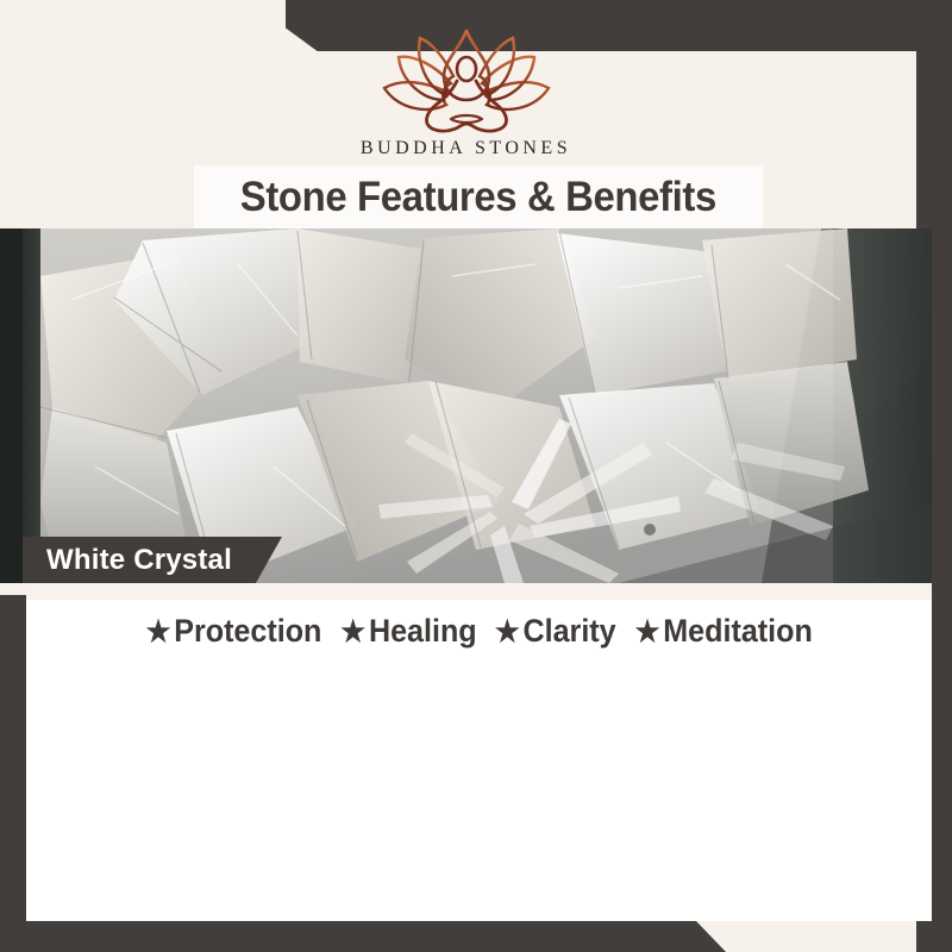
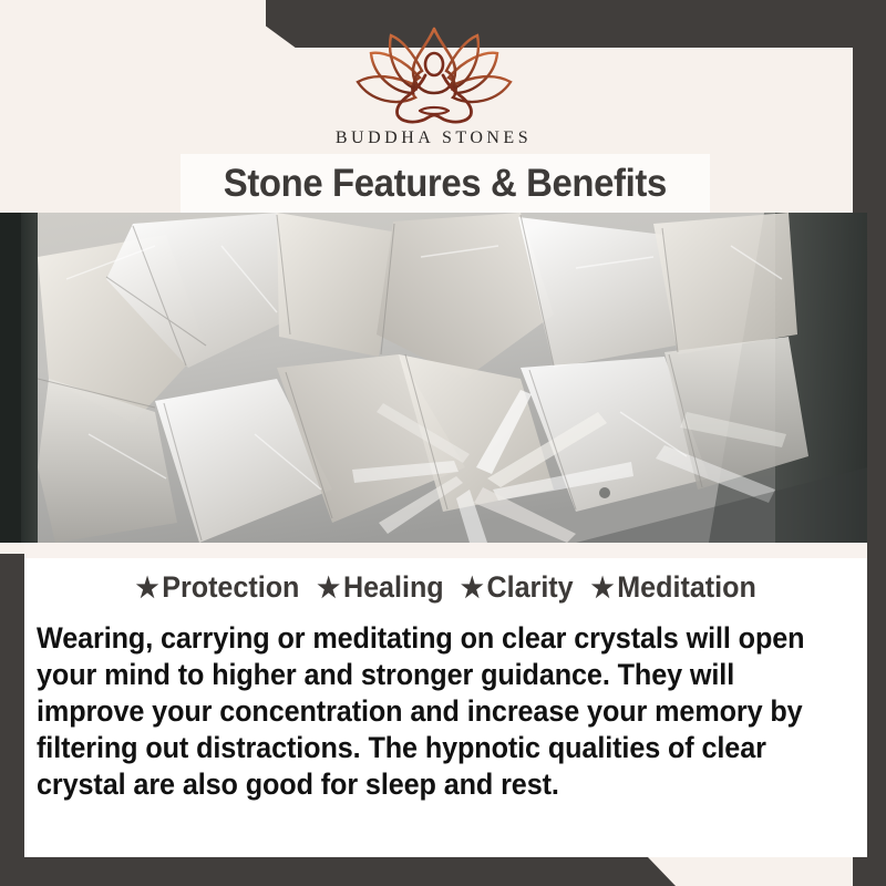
  BUDDHA STONES
  Stone Features & Benefits
- White Crystal
  ★Protection ★Healing ★Clarity ★Meditation
+ Wearing, carrying or meditating on clear crystals will open your mind to higher and stronger guidance. They will improve your concentration and increase your memory by filtering out distractions. The hypnotic qualities of clear crystal are also good for sleep and rest.
